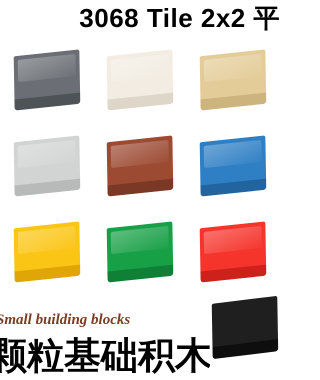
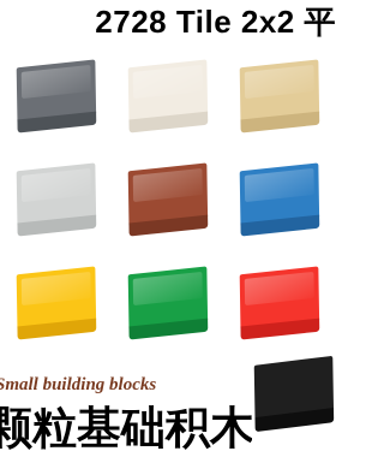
- 3068 Tile 2x2 平
+ 2728 Tile 2x2 平
  Small building blocks
  颗粒基础积木
